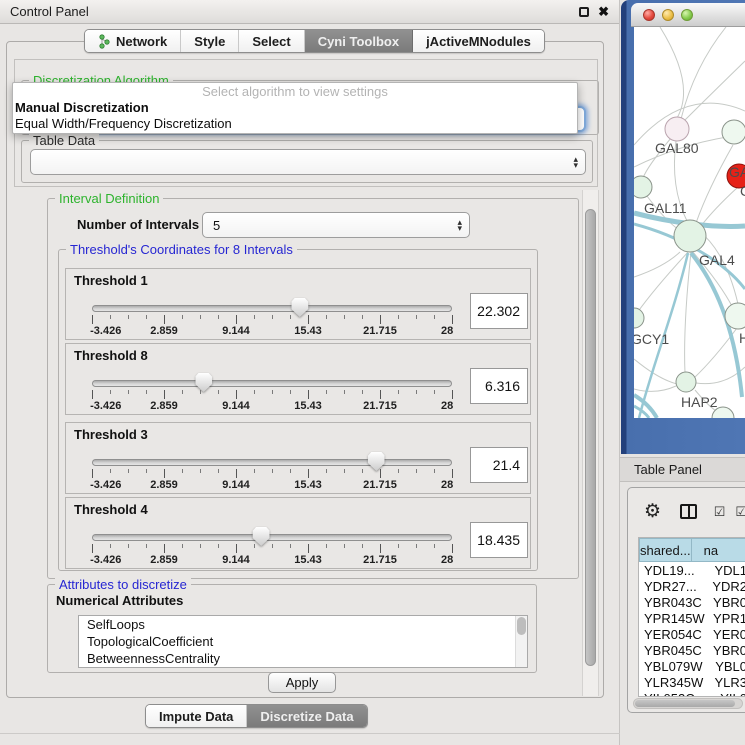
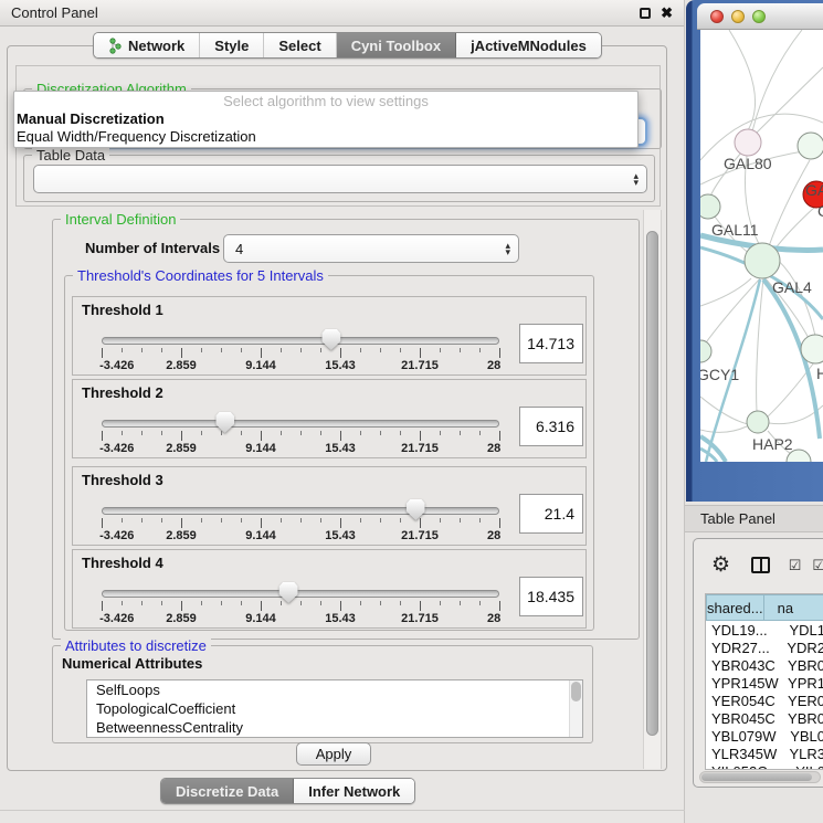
  Control Panel
  ✖
  Network
  Style
  Select
  Cyni Toolbox
  jActiveMNodules
  Discretization Algorithm
  Table Data
  ▴
  ▾
  Interval Definition
  Number of Intervals
- 5
+ 4
  ▴
  ▾
- Threshold's Coordinates for 8 Intervals
+ Threshold's Coordinates for 5 Intervals
  Threshold 1
  -3.426
  2.859
  9.144
  15.43
  21.715
  28
- 22.302
+ 14.713
- Threshold 8
+ Threshold 2
  -3.426
  2.859
  9.144
  15.43
  21.715
  28
  6.316
  Threshold 3
  -3.426
  2.859
  9.144
  15.43
  21.715
  28
  21.4
  Threshold 4
  -3.426
  2.859
  9.144
  15.43
  21.715
  28
  18.435
  Attributes to discretize
  Numerical Attributes
  SelfLoops
  TopologicalCoefficient
  BetweennessCentrality
  Apply
  Select algorithm to view settings
  Manual Discretization
  Equal Width/Frequency Discretization
- Impute Data
  Discretize Data
+ Infer Network
  GAL80
  GAL11
  GAL4
  GCY1
  H
  HAP2
  Table Panel
  ⚙
  ☑
  ☑
  shared...
  na
  YDL19...
  YDL1
  YDR27...
  YDR2
  YBR043C
  YBR0
  YPR145W
  YPR1
  YER054C
  YER0
  YBR045C
  YBR0
  YBL079W
  YBL0
  YLR345W
  YLR3
